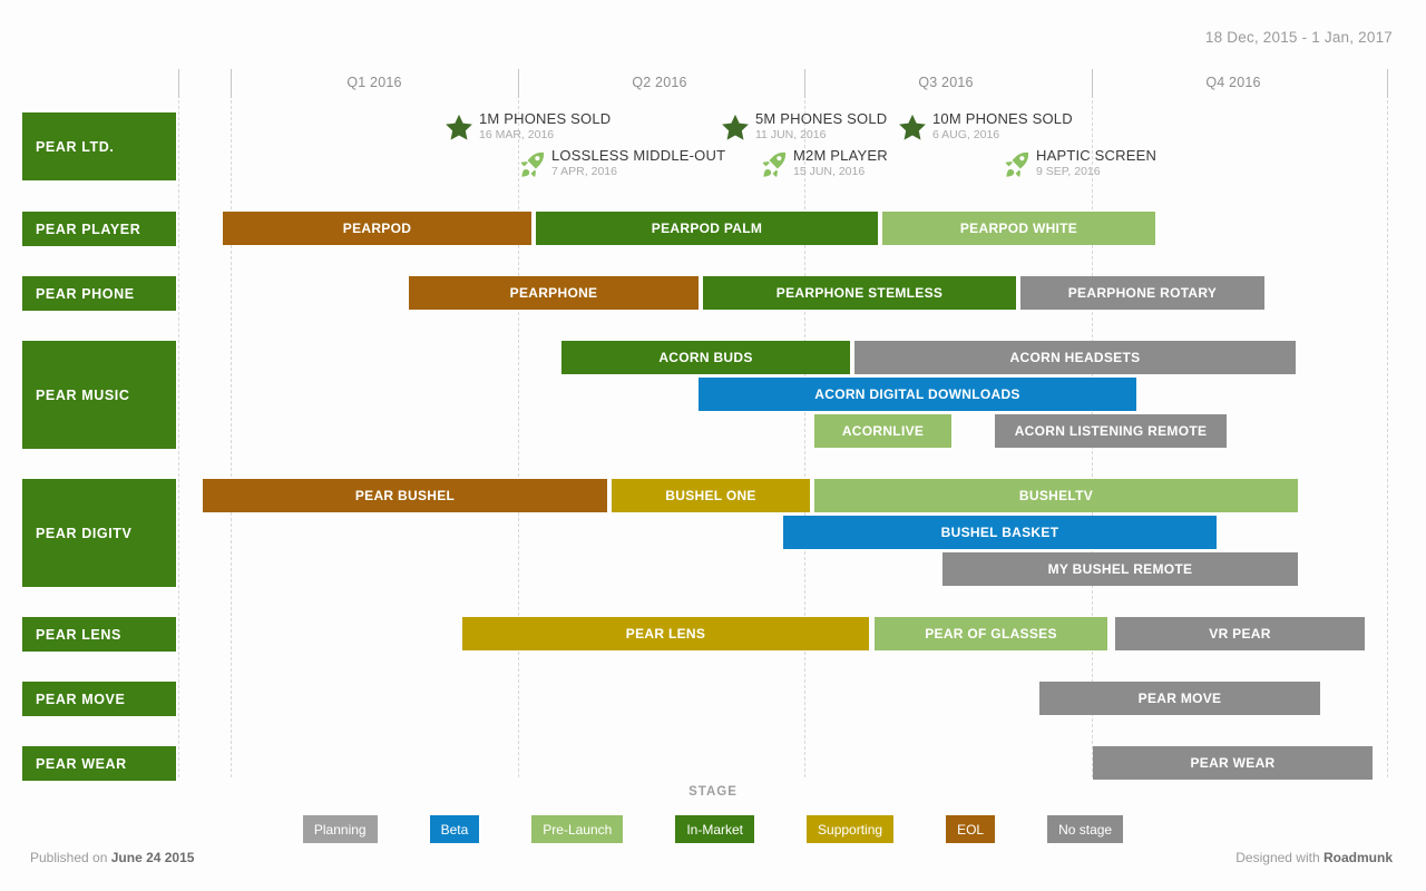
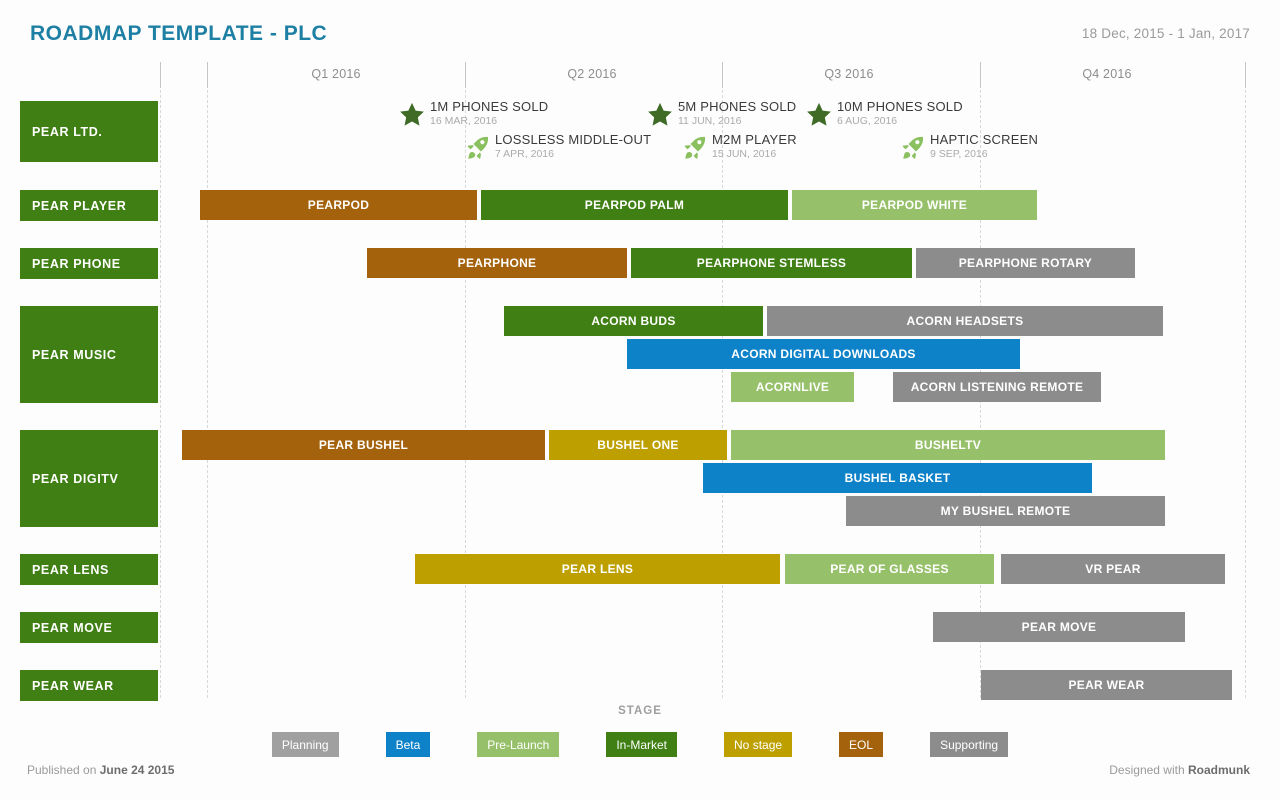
+ ROADMAP TEMPLATE - PLC
  18 Dec, 2015 - 1 Jan, 2017
  Q1 2016
  Q2 2016
  Q3 2016
  Q4 2016
  PEAR LTD.
  PEAR PLAYER
  PEAR PHONE
  PEAR MUSIC
  PEAR DIGITV
  PEAR LENS
  PEAR MOVE
  PEAR WEAR
  PEARPOD
  PEARPOD PALM
  PEARPOD WHITE
  PEARPHONE
  PEARPHONE STEMLESS
  PEARPHONE ROTARY
  ACORN BUDS
  ACORN HEADSETS
  ACORN DIGITAL DOWNLOADS
  ACORNLIVE
  ACORN LISTENING REMOTE
  PEAR BUSHEL
  BUSHEL ONE
  BUSHELTV
  BUSHEL BASKET
  MY BUSHEL REMOTE
  PEAR LENS
  PEAR OF GLASSES
  VR PEAR
  PEAR MOVE
  PEAR WEAR
  1M PHONES SOLD
  16 MAR, 2016
  5M PHONES SOLD
  11 JUN, 2016
  10M PHONES SOLD
  6 AUG, 2016
  LOSSLESS MIDDLE-OUT
  7 APR, 2016
  M2M PLAYER
  15 JUN, 2016
  HAPTIC SCREEN
  9 SEP, 2016
  STAGE
  Planning
  Beta
  Pre-Launch
  In-Market
- Supporting
+ No stage
  EOL
- No stage
+ Supporting
  Published on June 24 2015
  Designed with Roadmunk
